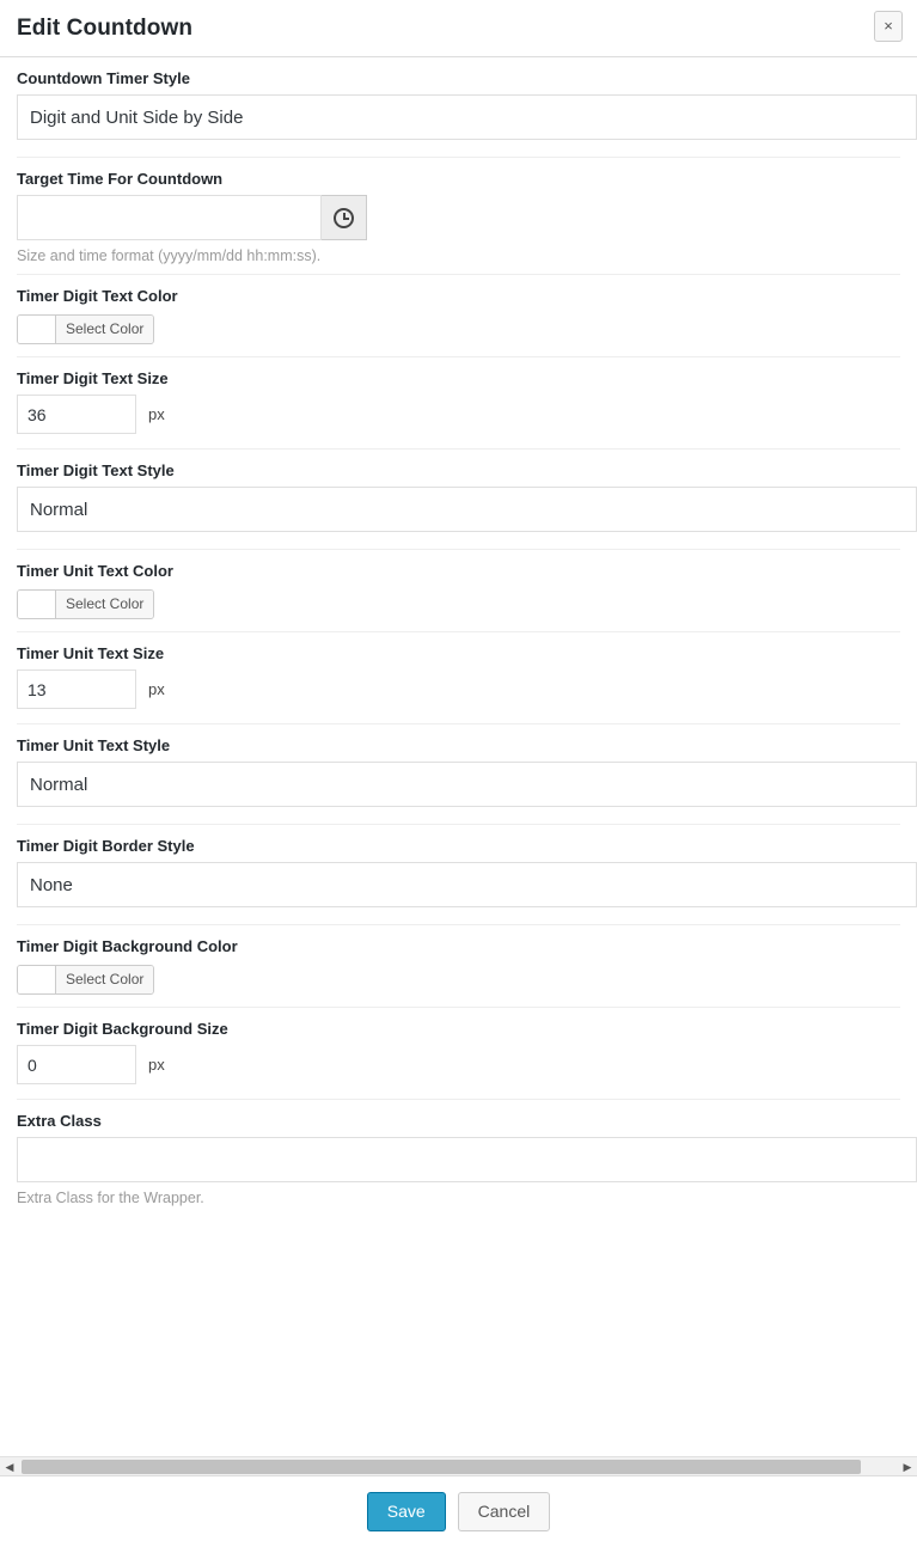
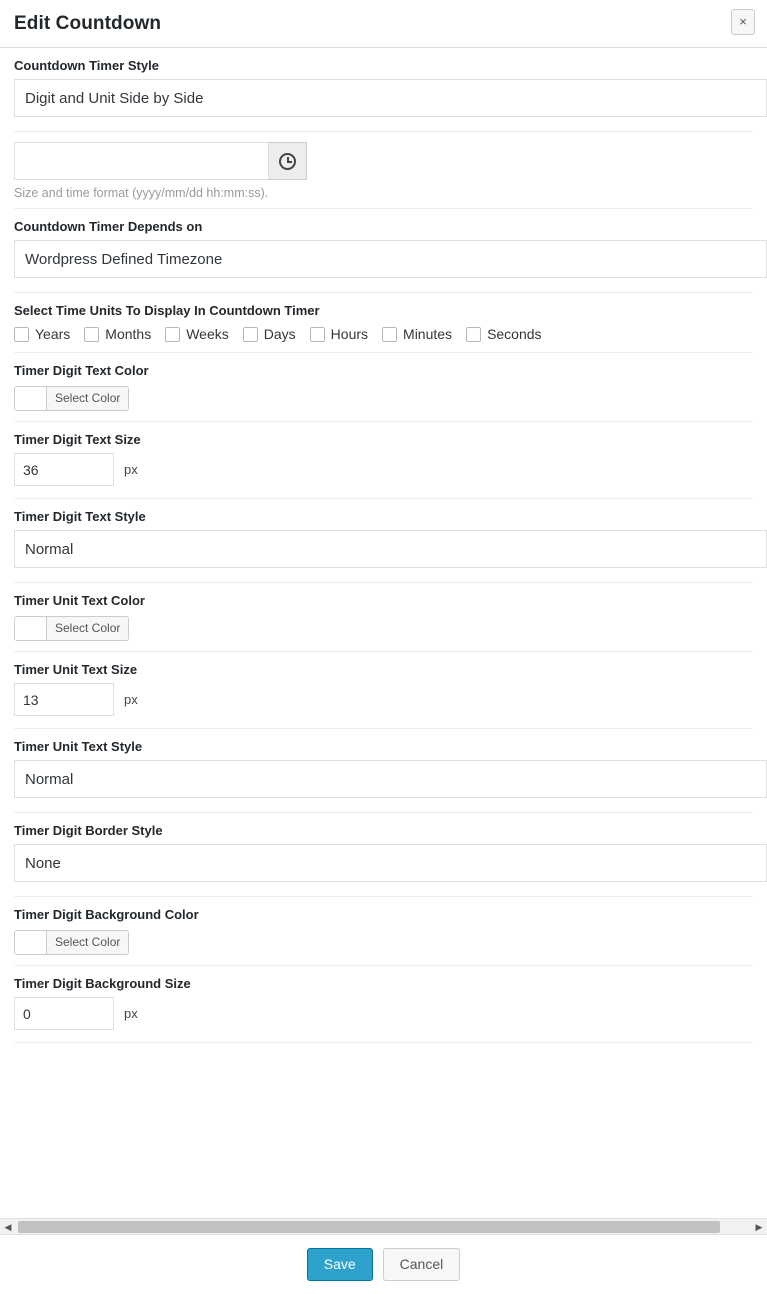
  Edit Countdown
  ×
  Countdown Timer Style
  Digit and Unit Side by Side
- Target Time For Countdown
  Size and time format (yyyy/mm/dd hh:mm:ss).
+ Countdown Timer Depends on
+ Wordpress Defined Timezone
+ Select Time Units To Display In Countdown Timer
+ Years
+ Months
+ Weeks
+ Days
+ Hours
+ Minutes
+ Seconds
  Timer Digit Text Color
  Select Color
  Timer Digit Text Size
  36
  px
  Timer Digit Text Style
  Normal
  Timer Unit Text Color
  Select Color
  Timer Unit Text Size
  13
  px
  Timer Unit Text Style
  Normal
  Timer Digit Border Style
  None
  Timer Digit Background Color
  Select Color
  Timer Digit Background Size
  0
  px
- Extra Class
- Extra Class for the Wrapper.
  ◀
  ▶
  Save
  Cancel
